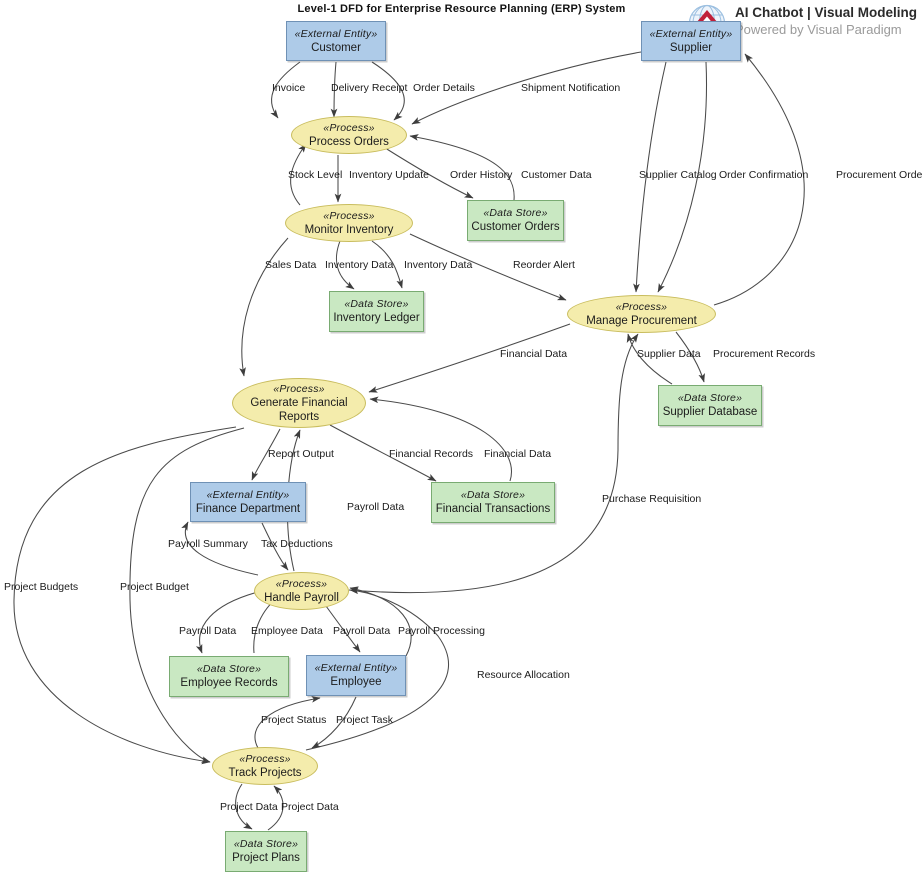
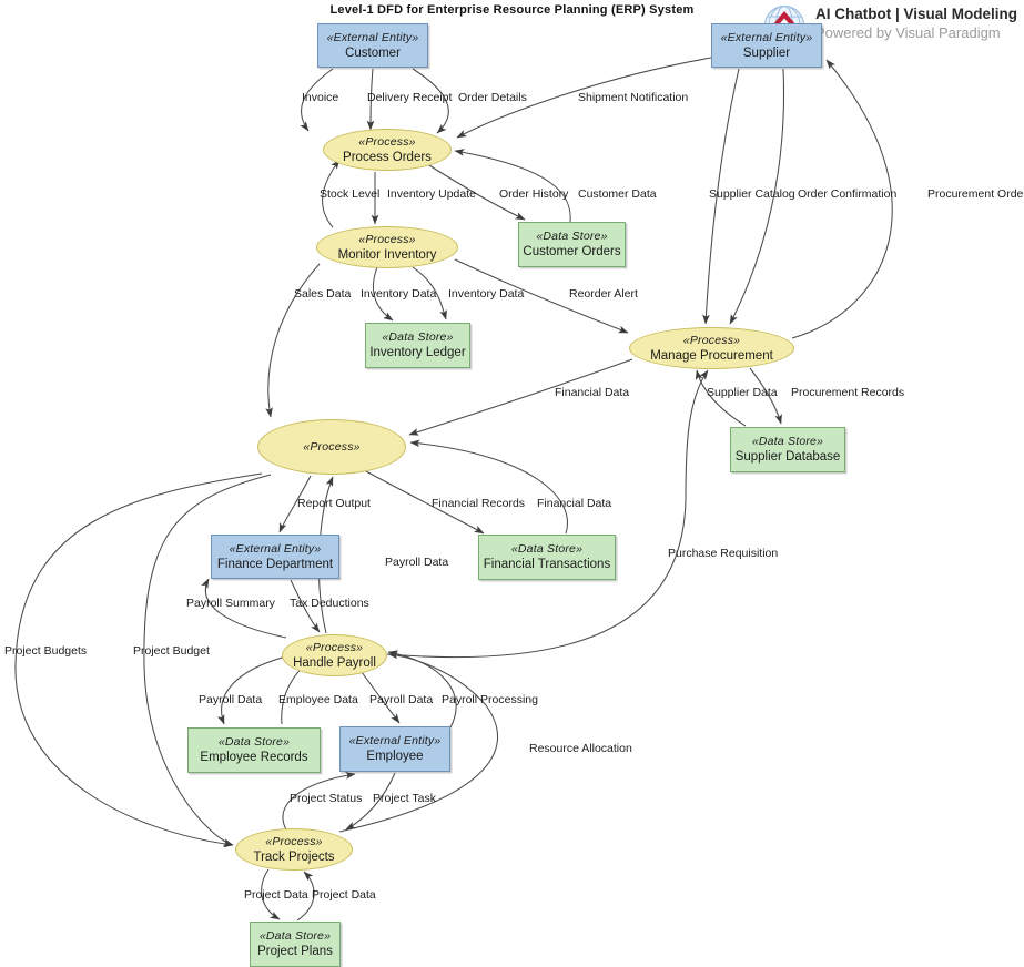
  Level-1 DFD for Enterprise Resource Planning (ERP) System
  AI Chatbot | Visual Modeling
  owered by Visual Paradigm
  «External Entity»
  Customer
  «External Entity»
  Supplier
  «Process»
  Process Orders
  «Process»
  Monitor Inventory
  «Data Store»
  Customer Orders
  «Data Store»
  Inventory Ledger
  «Process»
  Manage Procurement
  «Data Store»
  Supplier Database
  «Process»
- Generate Financial Reports
  «External Entity»
  Finance Department
  «Data Store»
  Financial Transactions
  «Process»
  Handle Payroll
  «Data Store»
  Employee Records
  «External Entity»
  Employee
  «Process»
  Track Projects
  «Data Store»
  Project Plans
  Invoice
  Delivery Receipt
  Order Details
  Shipment Notification
  Stock Level
  Inventory Update
  Order History
  Customer Data
  Supplier Catalog
  Order Confirmation
  Procurement Orde
  Sales Data
  Inventory Data
  Inventory Data
  Reorder Alert
  Financial Data
  Supplier Data
  Procurement Records
  Report Output
  Financial Records
  Financial Data
  Payroll Data
  Purchase Requisition
  Payroll Summary
  Tax Deductions
  Project Budgets
  Project Budget
  Payroll Data
  Employee Data
  Payroll Data
  Payroll Processing
  Resource Allocation
  Project Status
  Project Task
  Project Data
  Project Data
